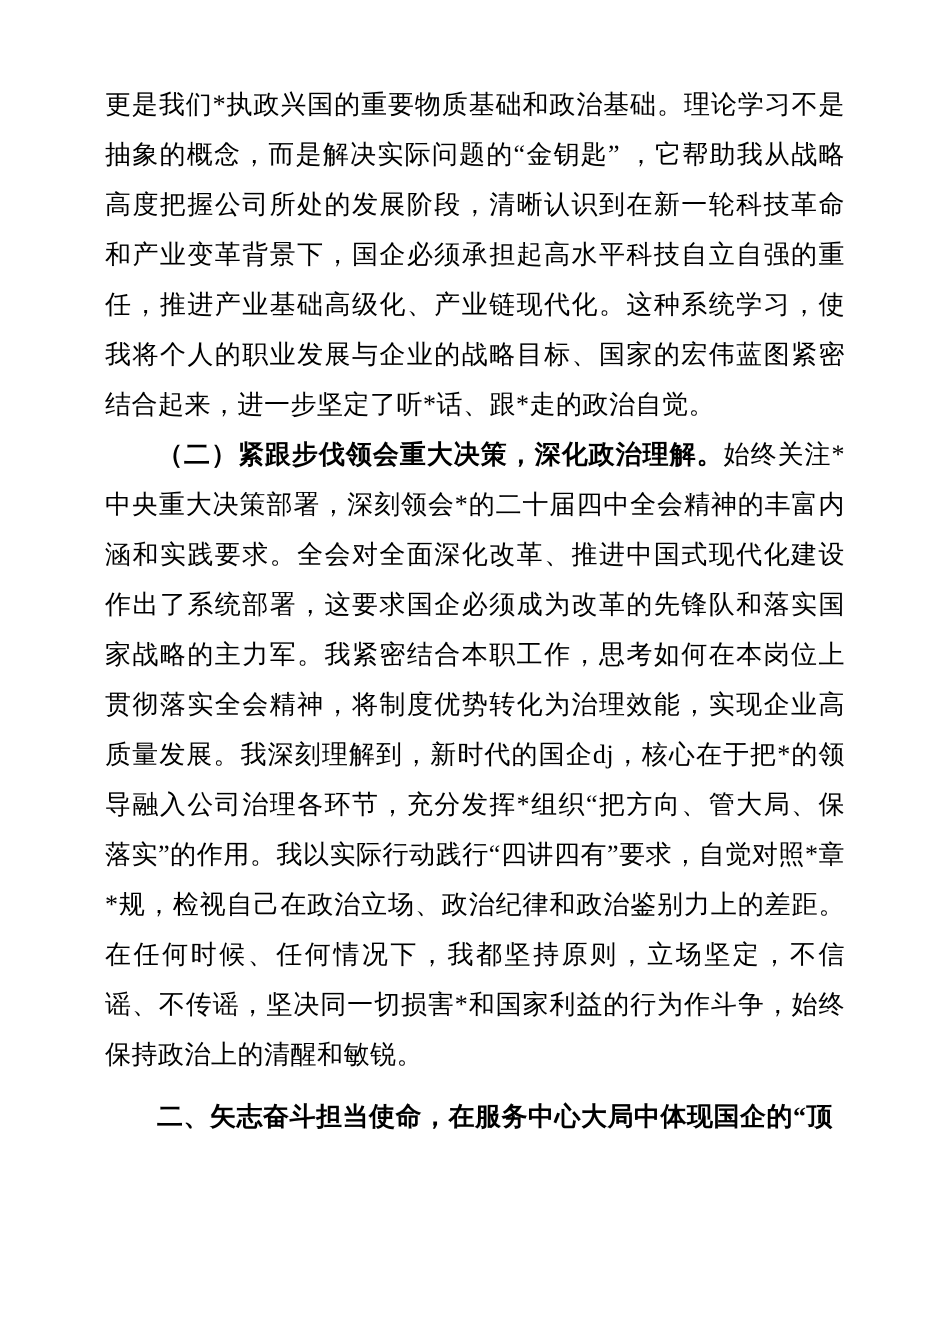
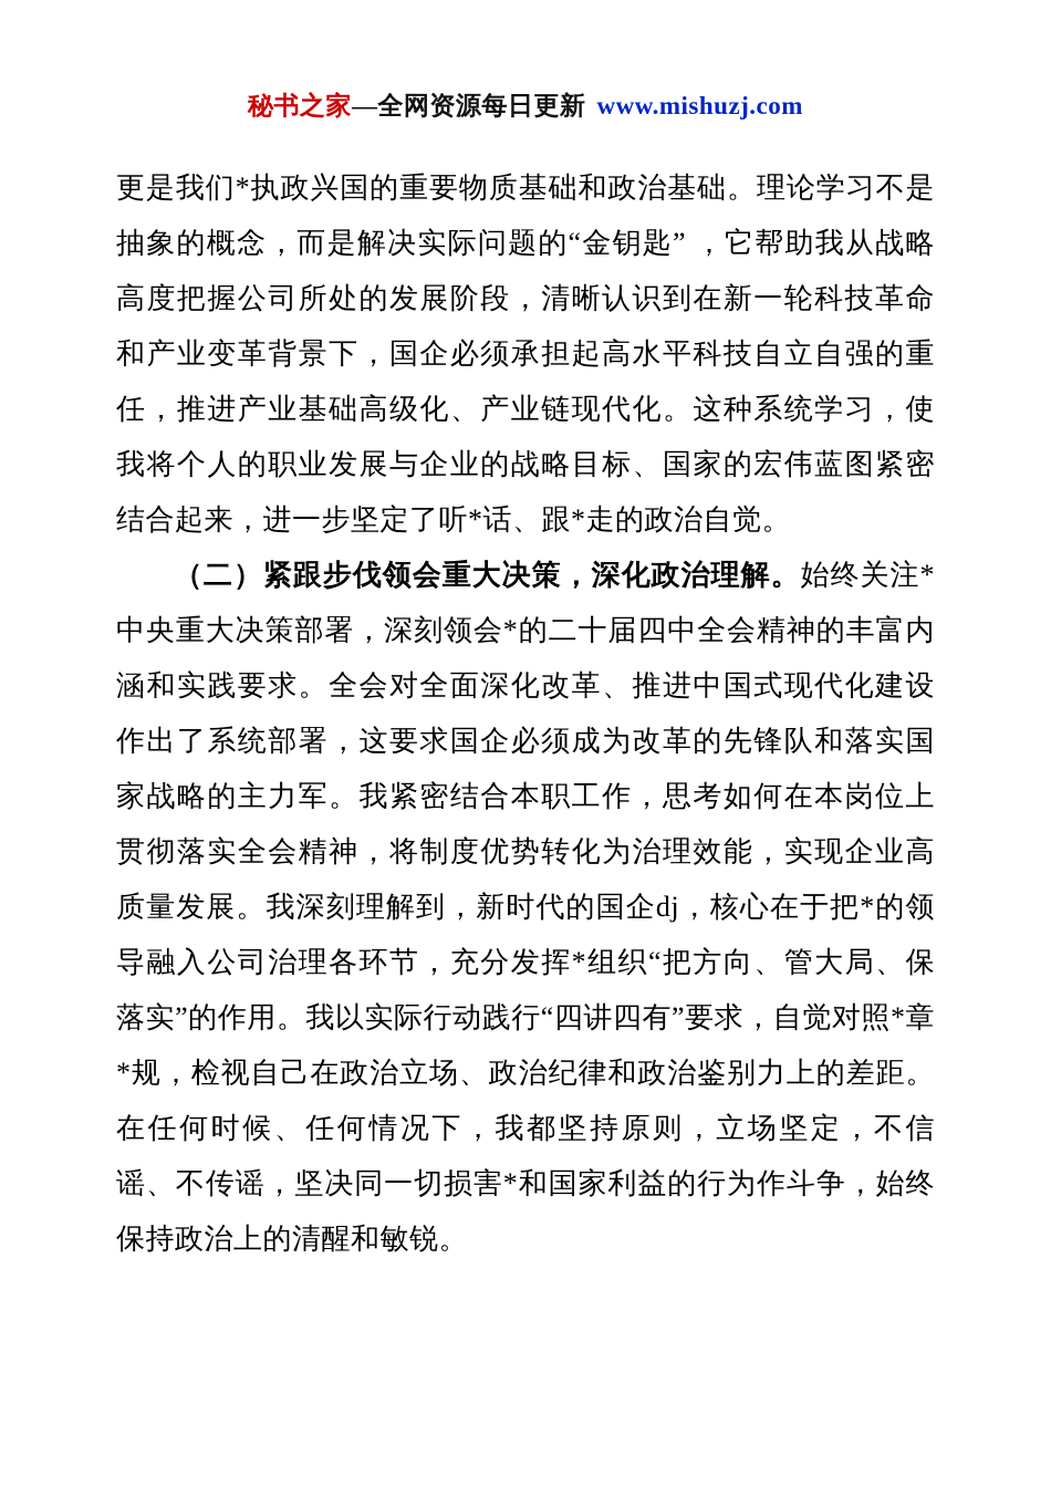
+ 秘书之家—全网资源每日更新 www.mishuzj.com
  更是我们*执政兴国的重要物质基础和政治基础。理论学习不是抽象的概念，而是解决实际问题的“金钥匙” ，它帮助我从战略高度把握公司所处的发展阶段，清晰认识到在新一轮科技革命和产业变革背景下，国企必须承担起高水平科技自立自强的重任，推进产业基础高级化、产业链现代化。这种系统学习，使我将个人的职业发展与企业的战略目标、国家的宏伟蓝图紧密结合起来，进一步坚定了听*话、跟*走的政治自觉。
  （二）紧跟步伐领会重大决策，深化政治理解。始终关注*中央重大决策部署，深刻领会*的二十届四中全会精神的丰富内涵和实践要求。全会对全面深化改革、推进中国式现代化建设作出了系统部署，这要求国企必须成为改革的先锋队和落实国家战略的主力军。我紧密结合本职工作，思考如何在本岗位上贯彻落实全会精神，将制度优势转化为治理效能，实现企业高质量发展。我深刻理解到，新时代的国企dj，核心在于把*的领导融入公司治理各环节，充分发挥*组织“把方向、管大局、保落实”的作用。我以实际行动践行“四讲四有”要求，自觉对照*章*规，检视自己在政治立场、政治纪律和政治鉴别力上的差距。在任何时候、任何情况下，我都坚持原则，立场坚定，不信谣、不传谣，坚决同一切损害*和国家利益的行为作斗争，始终保持政治上的清醒和敏锐。
- 二、矢志奋斗担当使命，在服务中心大局中体现国企的“顶
